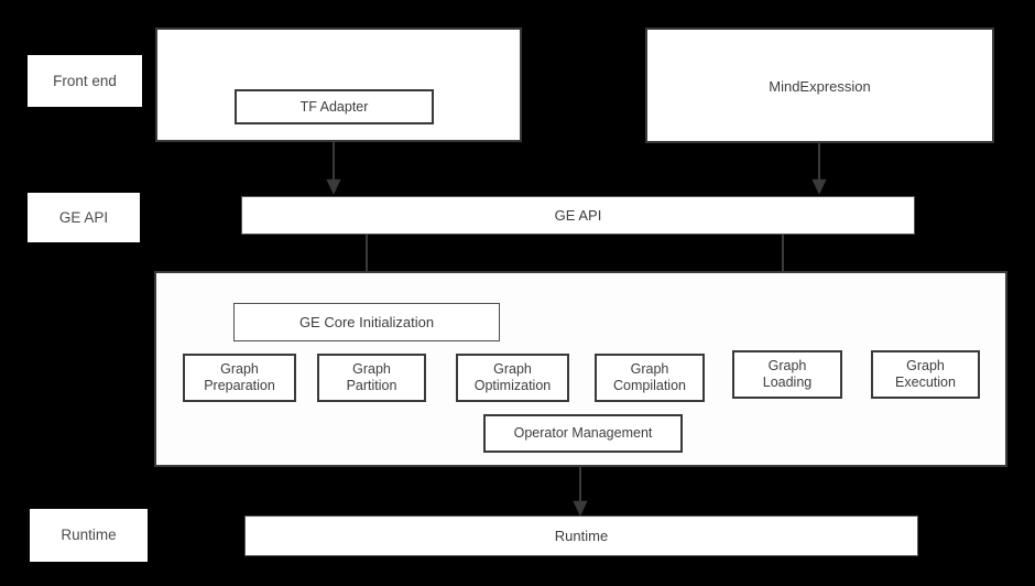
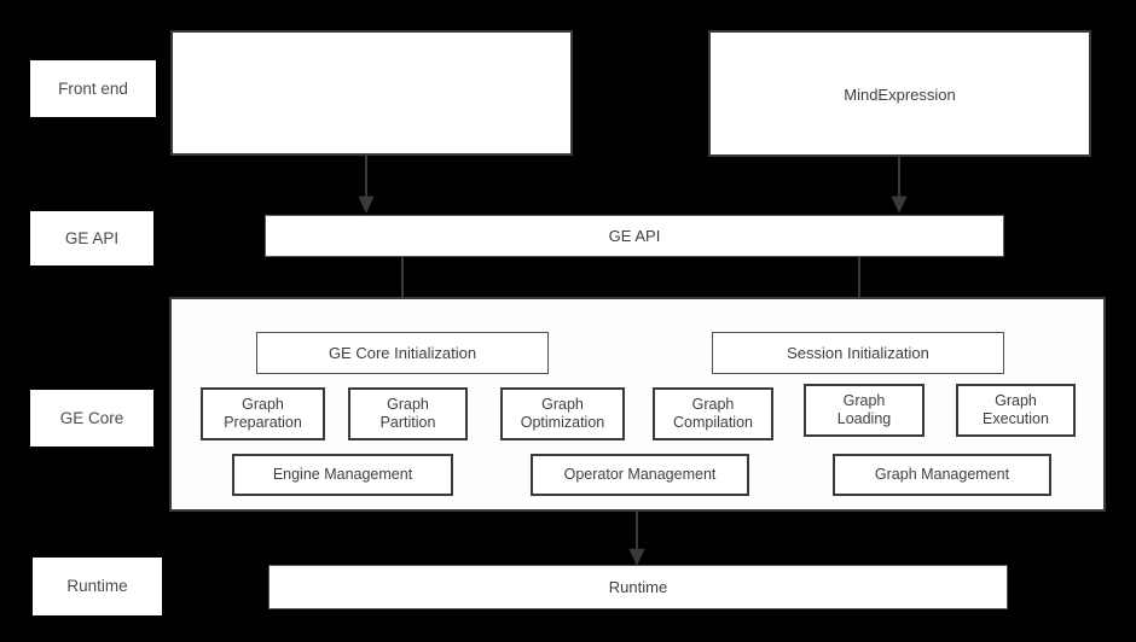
  Front end
  GE API
+ GE Core
  Runtime
- TF Adapter
  MindExpression
  GE API
  GE Core Initialization
+ Session Initialization
  Graph
  Preparation
  Graph
  Partition
  Graph
  Optimization
  Graph
  Compilation
  Graph
  Loading
  Graph
  Execution
+ Engine Management
  Operator Management
+ Graph Management
  Runtime
